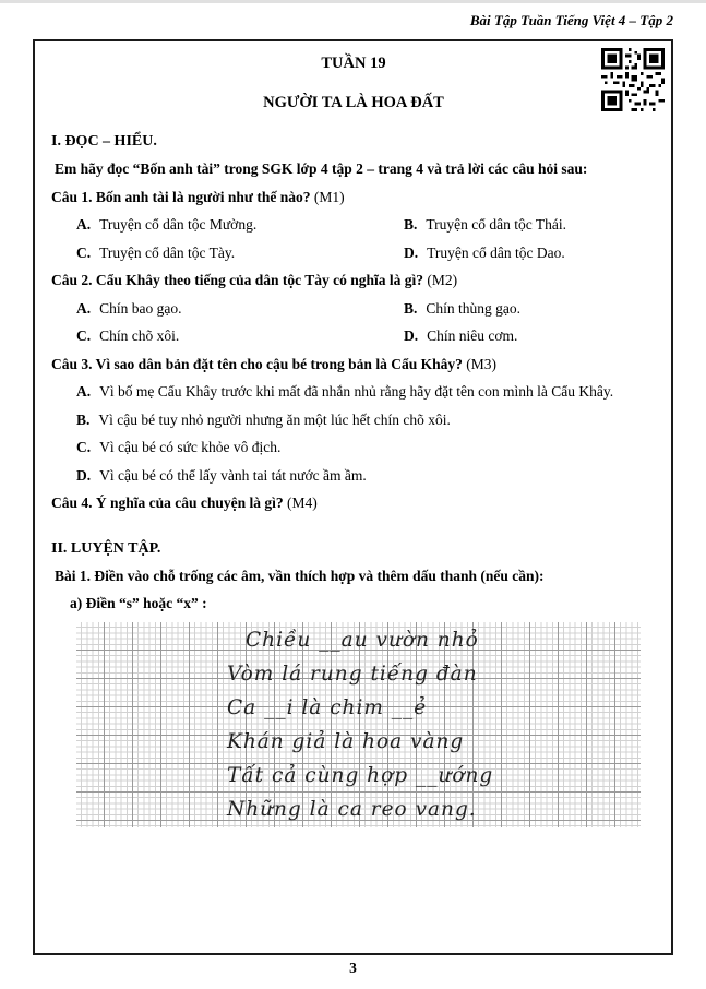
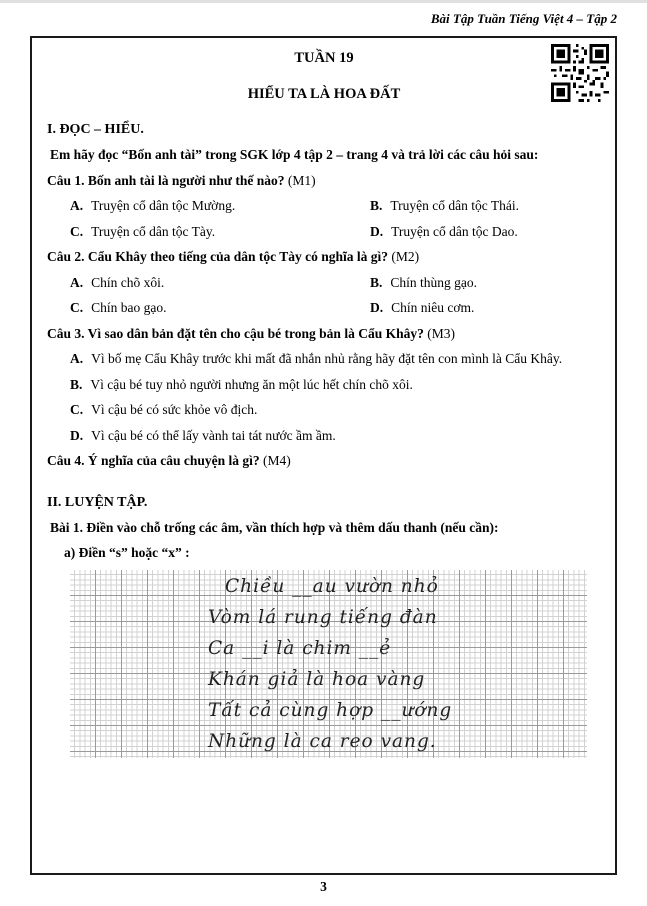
  Bài Tập Tuần Tiếng Việt 4 – Tập 2
  TUẦN 19
- NGƯỜI TA LÀ HOA ĐẤT
+ HIỂU TA LÀ HOA ĐẤT
  I. ĐỌC – HIỂU.
  Em hãy đọc “Bốn anh tài” trong SGK lớp 4 tập 2 – trang 4 và trả lời các câu hỏi sau:
  Câu 1. Bốn anh tài là người như thế nào? (M1)
  A. Truyện cổ dân tộc Mường.
  B. Truyện cổ dân tộc Thái.
  C. Truyện cổ dân tộc Tày.
  D. Truyện cổ dân tộc Dao.
  Câu 2. Cẩu Khây theo tiếng của dân tộc Tày có nghĩa là gì? (M2)
- A. Chín bao gạo.
+ A. Chín chõ xôi.
  B. Chín thùng gạo.
- C. Chín chõ xôi.
+ C. Chín bao gạo.
  D. Chín niêu cơm.
  Câu 3. Vì sao dân bản đặt tên cho cậu bé trong bản là Cẩu Khây? (M3)
  A. Vì bố mẹ Cẩu Khây trước khi mất đã nhắn nhủ rằng hãy đặt tên con mình là Cẩu Khây.
  B. Vì cậu bé tuy nhỏ người nhưng ăn một lúc hết chín chõ xôi.
  C. Vì cậu bé có sức khỏe vô địch.
  D. Vì cậu bé có thể lấy vành tai tát nước ầm ầm.
  Câu 4. Ý nghĩa của câu chuyện là gì? (M4)
  II. LUYỆN TẬP.
  Bài 1. Điền vào chỗ trống các âm, vần thích hợp và thêm dấu thanh (nếu cần):
  a) Điền “s” hoặc “x” :
  Chiều __au vườn nhỏ
  Vòm lá rung tiếng đàn
  Ca __i là chim __ẻ
  Khán giả là hoa vàng
  Tất cả cùng hợp __ướng
  Những là ca reo vang.
  3
